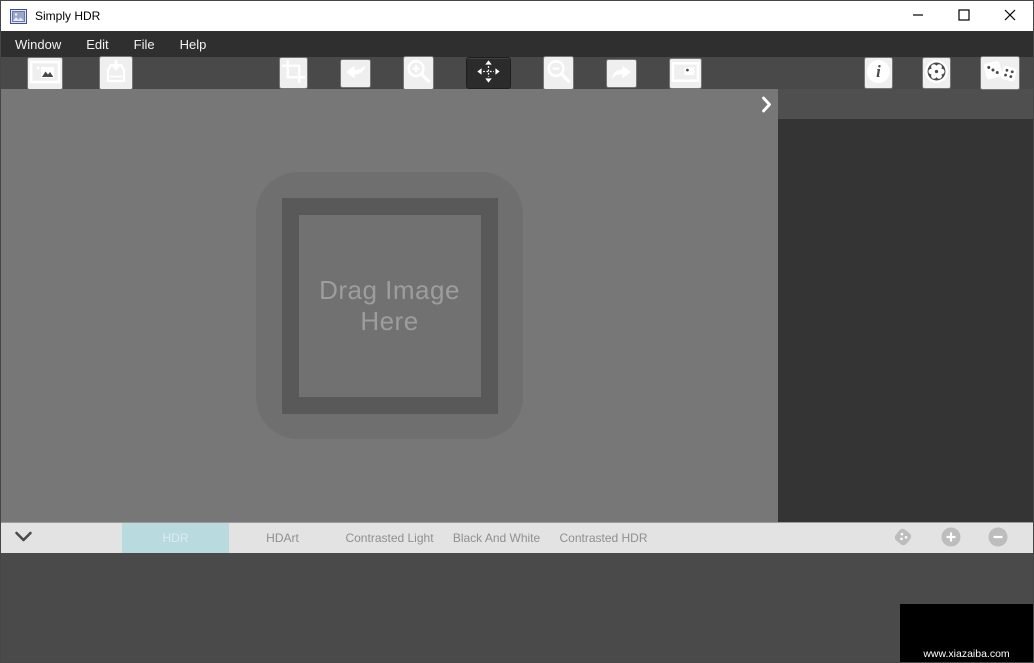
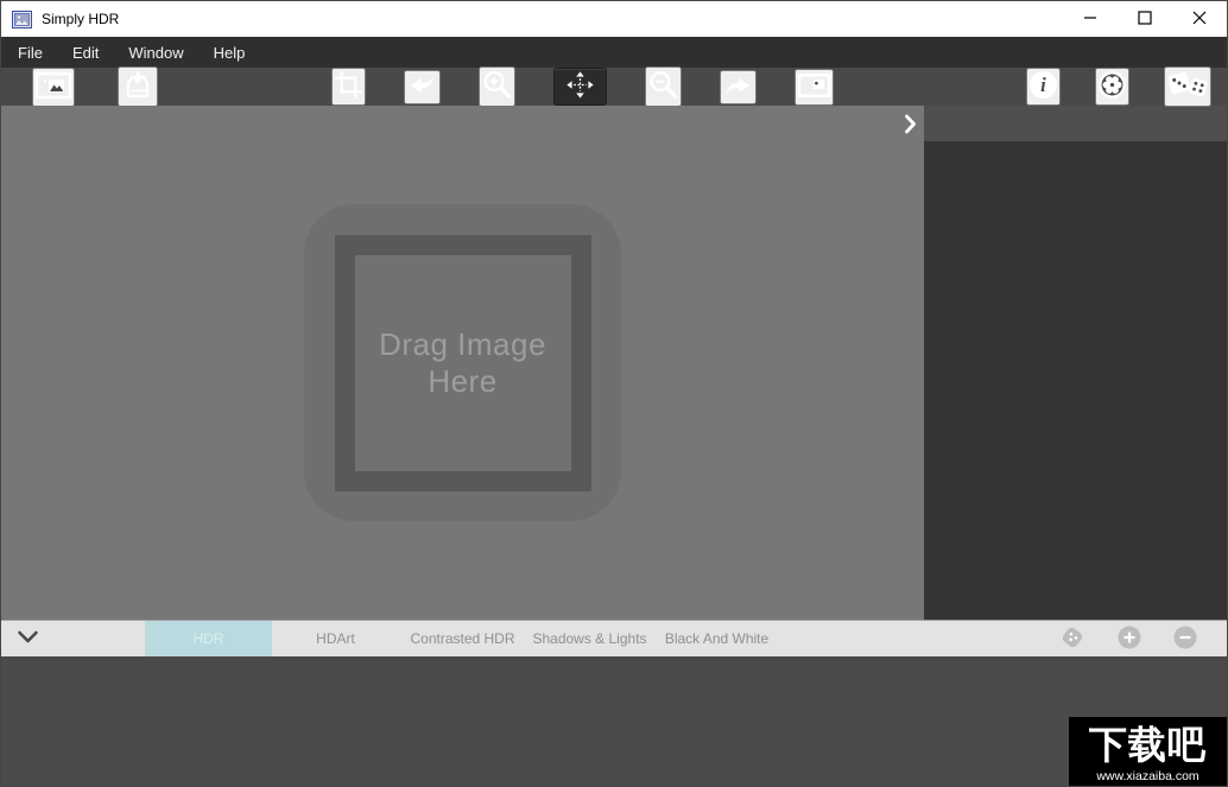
  Simply HDR
- Window
+ File
  Edit
- File
+ Window
  Help
  i
  Drag Image Here
  HDR
  HDArt
- Contrasted Light
- Black And White
+ Contrasted HDR
+ Shadows & Lights
- Contrasted HDR
+ Black And White
+ 下载吧
  www.xiazaiba.com
